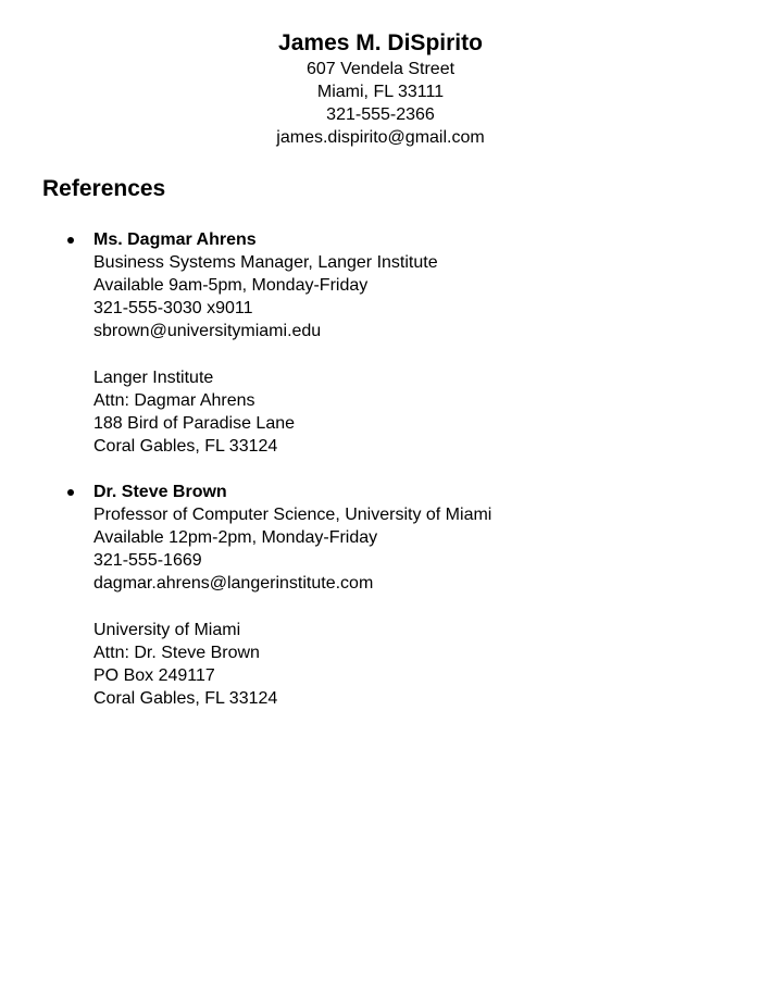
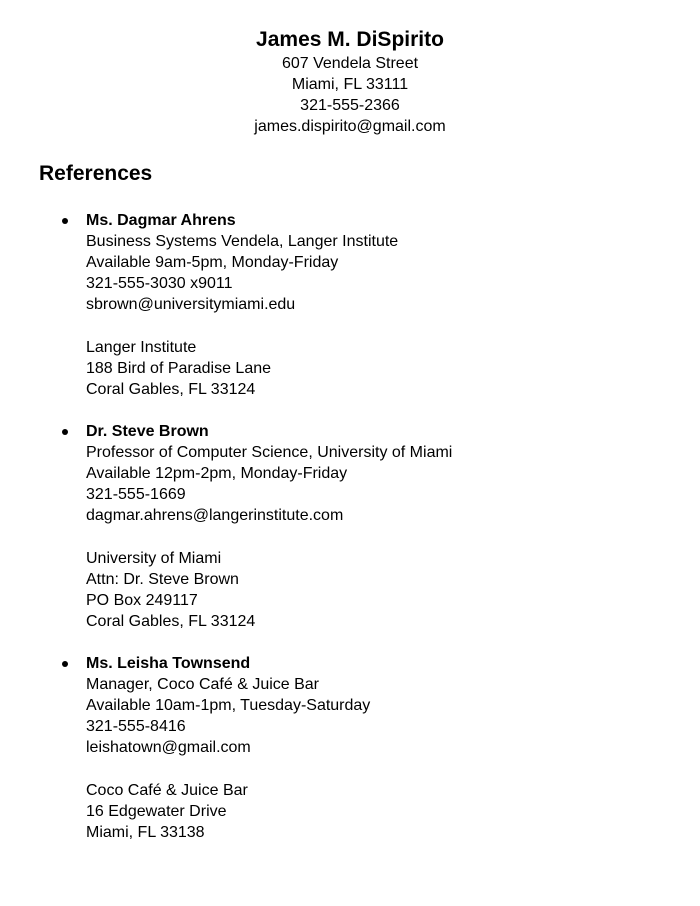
  James M. DiSpirito
  607 Vendela Street
  Miami, FL 33111
  321-555-2366
  james.dispirito@gmail.com
  References
  Ms. Dagmar Ahrens
- Business Systems Manager, Langer Institute
+ Business Systems Vendela, Langer Institute
  Available 9am-5pm, Monday-Friday
  321-555-3030 x9011
  sbrown@universitymiami.edu
  Langer Institute
- Attn: Dagmar Ahrens
  188 Bird of Paradise Lane
  Coral Gables, FL 33124
  Dr. Steve Brown
  Professor of Computer Science, University of Miami
  Available 12pm-2pm, Monday-Friday
  321-555-1669
  dagmar.ahrens@langerinstitute.com
  University of Miami
  Attn: Dr. Steve Brown
  PO Box 249117
  Coral Gables, FL 33124
+ Ms. Leisha Townsend
+ Manager, Coco Café & Juice Bar
+ Available 10am-1pm, Tuesday-Saturday
+ 321-555-8416
+ leishatown@gmail.com
+ Coco Café & Juice Bar
+ 16 Edgewater Drive
+ Miami, FL 33138
